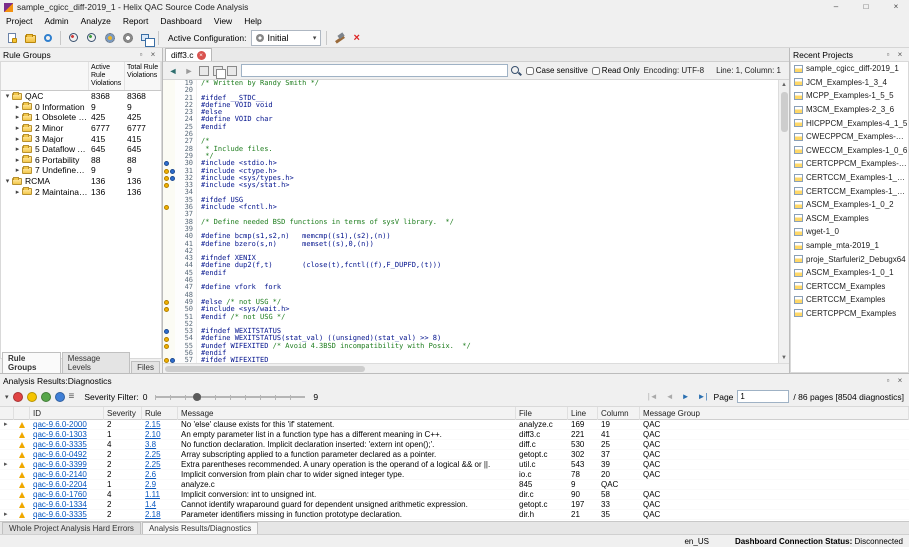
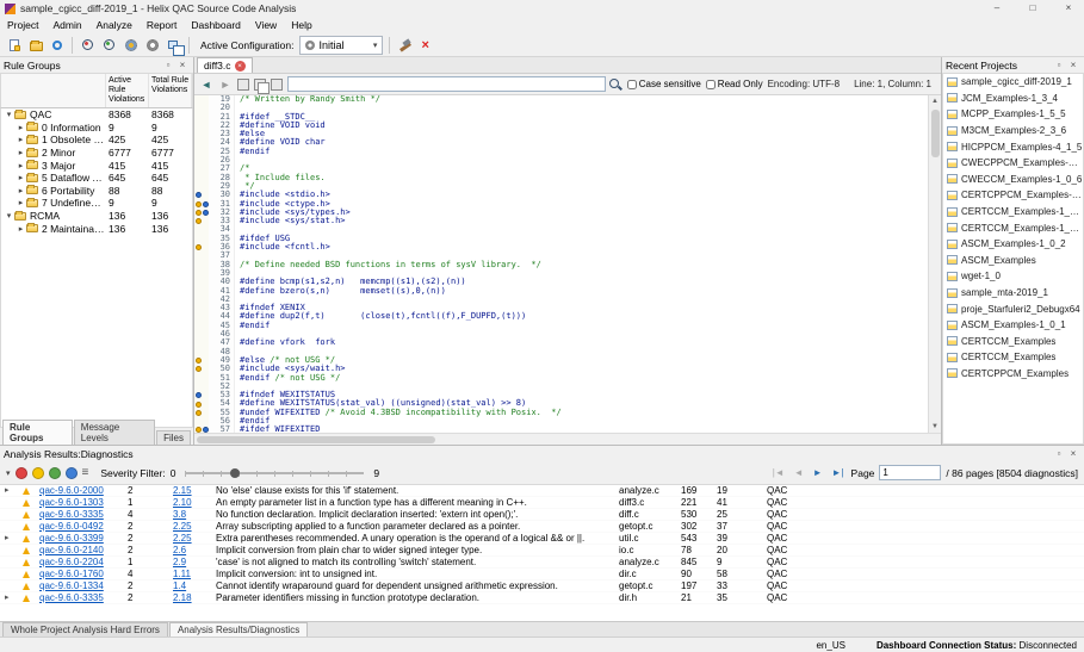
  sample_cgicc_diff-2019_1 - Helix QAC Source Code Analysis
  –
  □
  ×
  Project
  Admin
  Analyze
  Report
  Dashboard
  View
  Help
  Active Configuration:
  Initial
  ×
  Rule Groups
  ▫
  ×
  QAC
  8368
  8368
  0 Information
  9
  9
  425
  425
  2 Minor
  6777
  6777
  3 Major
  415
  415
  645
  645
  6 Portability
  88
  88
  9
  9
  RCMA
  136
  136
  2 Maintainabili
  136
  136
  Rule Groups
  Message Levels
  Files
  diff3.c
  ◄
  ►
  Case sensitive
  Read Only
  Encoding: UTF-8
  Line: 1, Column: 1
  19
  /* Written by Randy Smith */
  20
  21
  #ifdef __STDC__
  22
  #define VOID void
  23
  #else
  24
  #define VOID char
  25
  #endif
  26
  27
  /*
  28
  * Include files.
  29
  */
  30
  #include <stdio.h>
  31
  #include <ctype.h>
  32
  #include <sys/types.h>
  33
  #include <sys/stat.h>
  34
  35
  #ifdef USG
  36
  #include <fcntl.h>
  37
  38
  /* Define needed BSD functions in terms of sysV library. */
  39
  40
  #define bcmp(s1,s2,n) memcmp((s1),(s2),(n))
  41
  #define bzero(s,n) memset((s),0,(n))
  42
  43
  #ifndef XENIX
  44
  #define dup2(f,t) (close(t),fcntl((f),F_DUPFD,(t)))
  45
  #endif
  46
  47
  #define vfork fork
  48
  49
  #else /* not USG */
  50
  #include <sys/wait.h>
  51
  #endif /* not USG */
  52
  53
  #ifndef WEXITSTATUS
  54
  #define WEXITSTATUS(stat_val) ((unsigned)(stat_val) >> 8)
  55
  #undef WIFEXITED /* Avoid 4.3BSD incompatibility with Posix. */
  56
  #endif
  57
  #ifdef WIFEXITED
  Recent Projects
  ▫
  ×
  sample_cgicc_diff-2019_1
  JCM_Examples-1_3_4
  MCPP_Examples-1_5_5
  M3CM_Examples-2_3_6
  HICPPCM_Examples-4_1_5
  CWECPPCM_Examples-1_0
  CWECCM_Examples-1_0_6
  CERTCPPCM_Examples-1_
  CERTCCM_Examples-1_2_
  CERTCCM_Examples-1_2_
  ASCM_Examples-1_0_2
  ASCM_Examples
  wget-1_0
  sample_mta-2019_1
  proje_Starfuleri2_Debugx64
  ASCM_Examples-1_0_1
  CERTCCM_Examples
  CERTCCM_Examples
  CERTCPPCM_Examples
  Analysis Results:Diagnostics
  ▫
  ×
  ≡
  Severity Filter:
  0
  9
  |◄
  ◄
  ►
  ►|
  Page
  1
  / 86 pages [8504 diagnostics]
- ID
- Severity
- Rule
- Message
- File
- Line
- Column
- Message Group
  qac-9.6.0-2000
  2
  2.15
  No 'else' clause exists for this 'if' statement.
  analyze.c
  169
  19
  QAC
  qac-9.6.0-1303
  1
  2.10
  An empty parameter list in a function type has a different meaning in C++.
  diff3.c
  221
  41
  QAC
  qac-9.6.0-3335
  4
  3.8
  No function declaration. Implicit declaration inserted: 'extern int open();'.
  diff.c
  530
  25
  QAC
  qac-9.6.0-0492
  2
  2.25
  Array subscripting applied to a function parameter declared as a pointer.
  getopt.c
  302
  37
  QAC
  qac-9.6.0-3399
  2
  2.25
  Extra parentheses recommended. A unary operation is the operand of a logical && or ||.
  util.c
  543
  39
  QAC
  qac-9.6.0-2140
  2
  2.6
  Implicit conversion from plain char to wider signed integer type.
  io.c
  78
  20
  QAC
  qac-9.6.0-2204
  1
  2.9
+ 'case' is not aligned to match its controlling 'switch' statement.
  analyze.c
  845
  9
  QAC
  qac-9.6.0-1760
  4
  1.11
  Implicit conversion: int to unsigned int.
  dir.c
  90
  58
  QAC
  qac-9.6.0-1334
  2
  1.4
  Cannot identify wraparound guard for dependent unsigned arithmetic expression.
  getopt.c
  197
  33
  QAC
  qac-9.6.0-3335
  2
  2.18
  Parameter identifiers missing in function prototype declaration.
  dir.h
  21
  35
  QAC
  Whole Project Analysis Hard Errors
  Analysis Results/Diagnostics
  en_US
  Dashboard Connection Status: Disconnected
